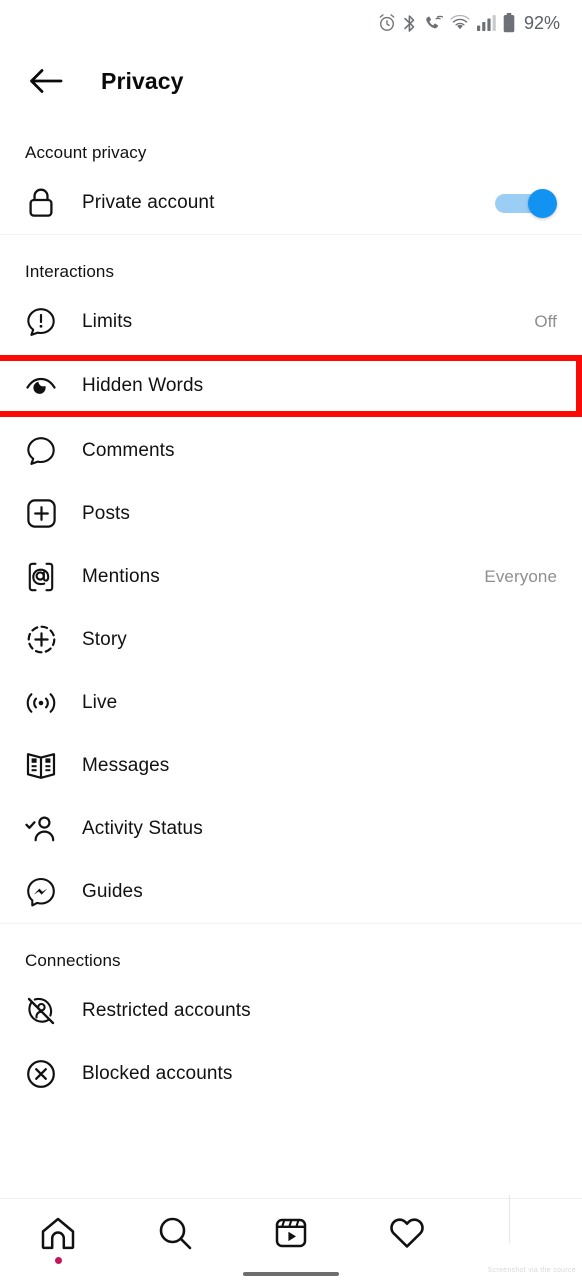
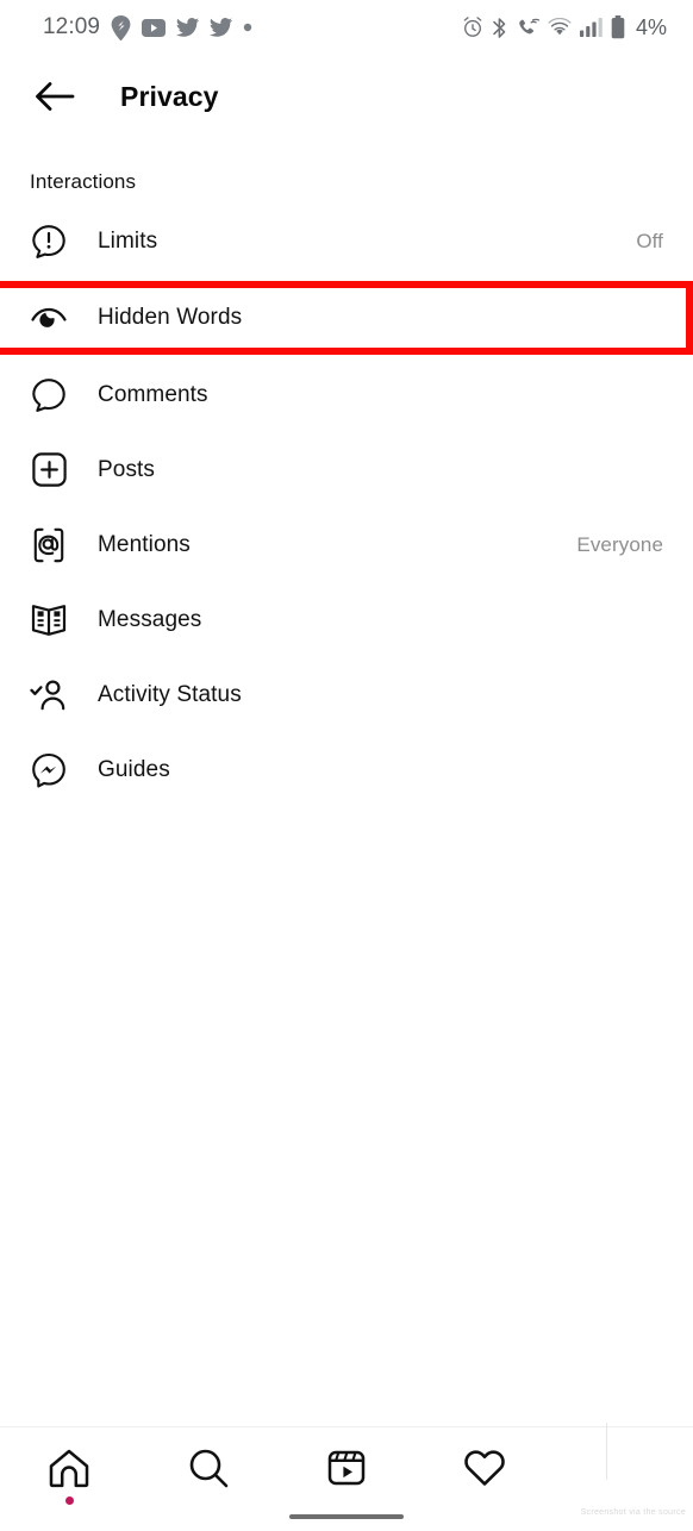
+ 12:09
- 92%
+ 4%
  Privacy
- Account privacy
- Private account
  Interactions
  Limits
  Off
  Hidden Words
  Comments
  Posts
  Mentions
  Everyone
- Story
- Live
  Messages
  Activity Status
  Guides
- Connections
- Restricted accounts
- Blocked accounts
